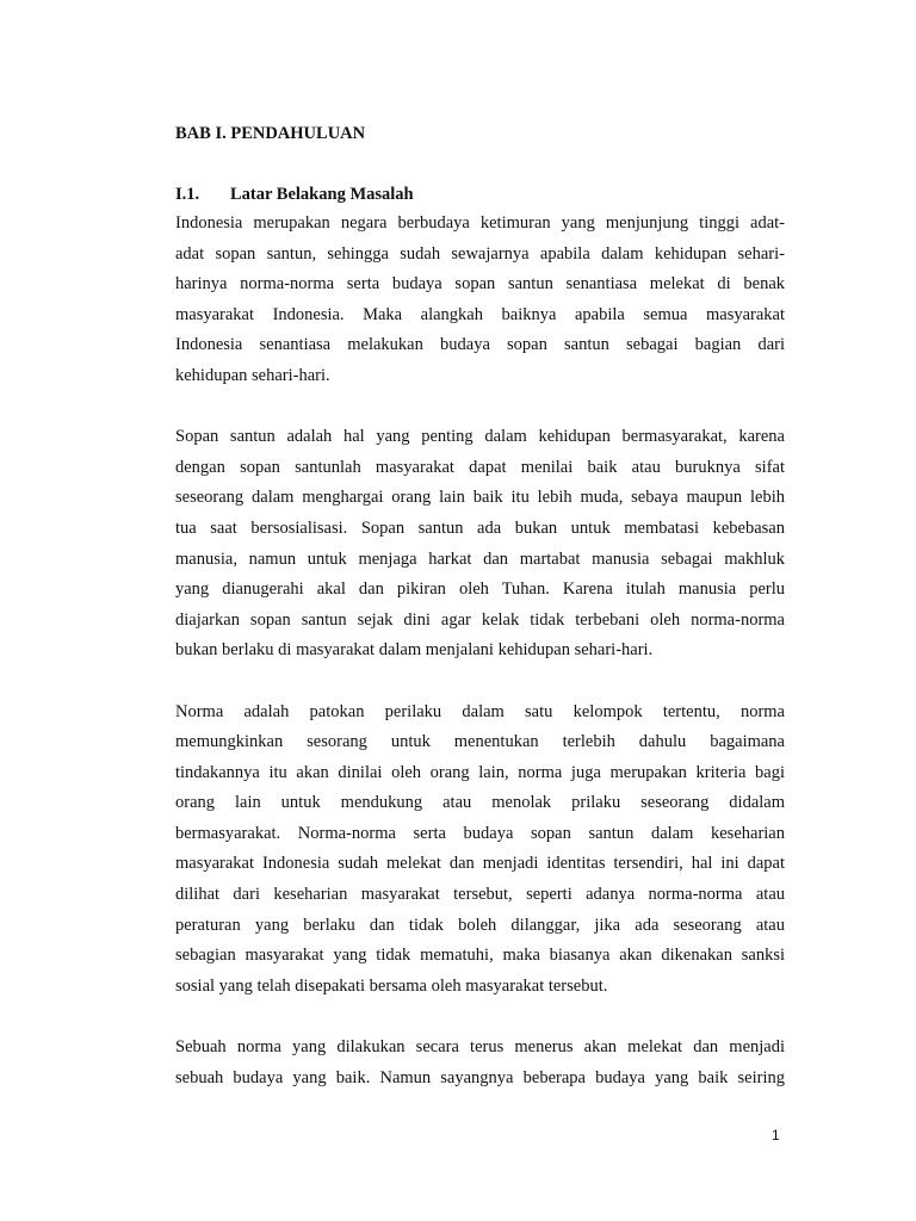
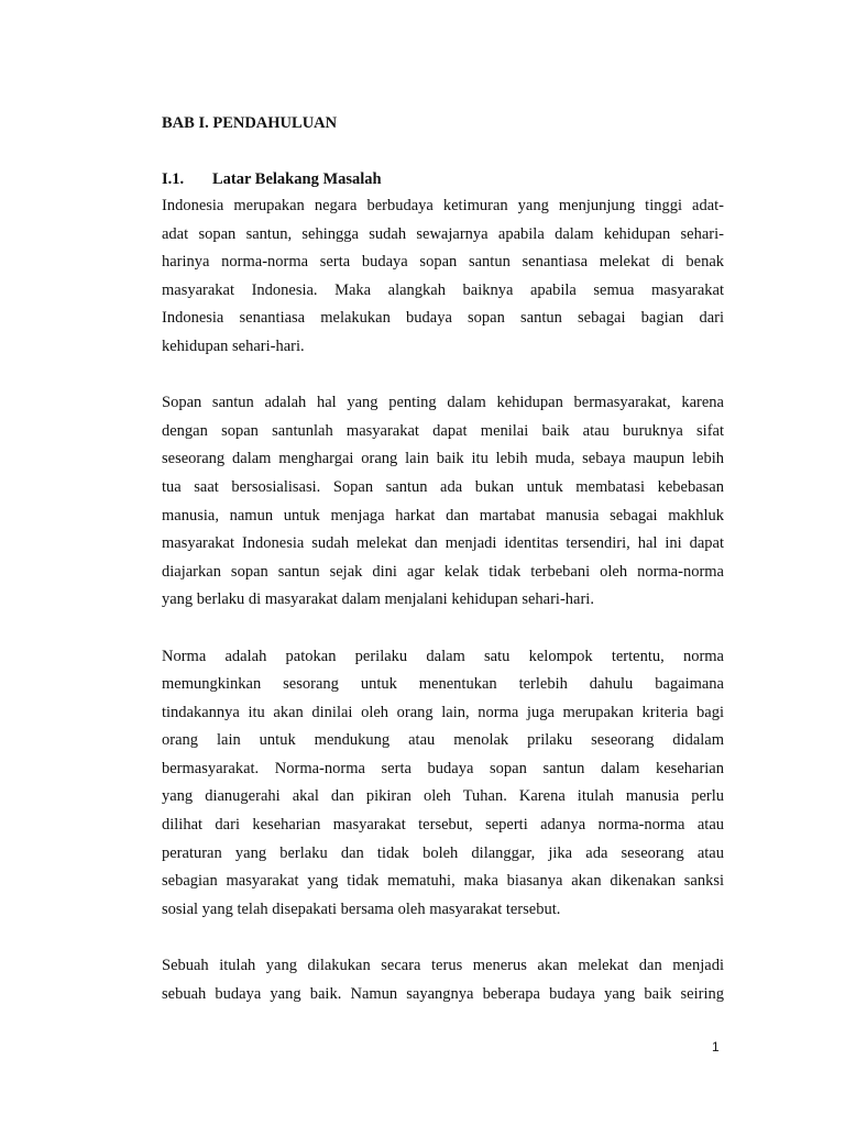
  BAB I. PENDAHULUAN
  I.1.
  Latar Belakang Masalah
  Indonesia merupakan negara berbudaya ketimuran yang menjunjung tinggi adat-
  adat sopan santun, sehingga sudah sewajarnya apabila dalam kehidupan sehari-
  harinya norma-norma serta budaya sopan santun senantiasa melekat di benak
  masyarakat Indonesia. Maka alangkah baiknya apabila semua masyarakat
  Indonesia senantiasa melakukan budaya sopan santun sebagai bagian dari
  kehidupan sehari-hari.
  Sopan santun adalah hal yang penting dalam kehidupan bermasyarakat, karena
  dengan sopan santunlah masyarakat dapat menilai baik atau buruknya sifat
  seseorang dalam menghargai orang lain baik itu lebih muda, sebaya maupun lebih
  tua saat bersosialisasi. Sopan santun ada bukan untuk membatasi kebebasan
  manusia, namun untuk menjaga harkat dan martabat manusia sebagai makhluk
- yang dianugerahi akal dan pikiran oleh Tuhan. Karena itulah manusia perlu
+ masyarakat Indonesia sudah melekat dan menjadi identitas tersendiri, hal ini dapat
  diajarkan sopan santun sejak dini agar kelak tidak terbebani oleh norma-norma
- bukan berlaku di masyarakat dalam menjalani kehidupan sehari-hari.
+ yang berlaku di masyarakat dalam menjalani kehidupan sehari-hari.
  Norma adalah patokan perilaku dalam satu kelompok tertentu, norma
  memungkinkan sesorang untuk menentukan terlebih dahulu bagaimana
  tindakannya itu akan dinilai oleh orang lain, norma juga merupakan kriteria bagi
  orang lain untuk mendukung atau menolak prilaku seseorang didalam
  bermasyarakat. Norma-norma serta budaya sopan santun dalam keseharian
- masyarakat Indonesia sudah melekat dan menjadi identitas tersendiri, hal ini dapat
+ yang dianugerahi akal dan pikiran oleh Tuhan. Karena itulah manusia perlu
  dilihat dari keseharian masyarakat tersebut, seperti adanya norma-norma atau
  peraturan yang berlaku dan tidak boleh dilanggar, jika ada seseorang atau
  sebagian masyarakat yang tidak mematuhi, maka biasanya akan dikenakan sanksi
  sosial yang telah disepakati bersama oleh masyarakat tersebut.
- Sebuah norma yang dilakukan secara terus menerus akan melekat dan menjadi
+ Sebuah itulah yang dilakukan secara terus menerus akan melekat dan menjadi
  sebuah budaya yang baik. Namun sayangnya beberapa budaya yang baik seiring
  1
